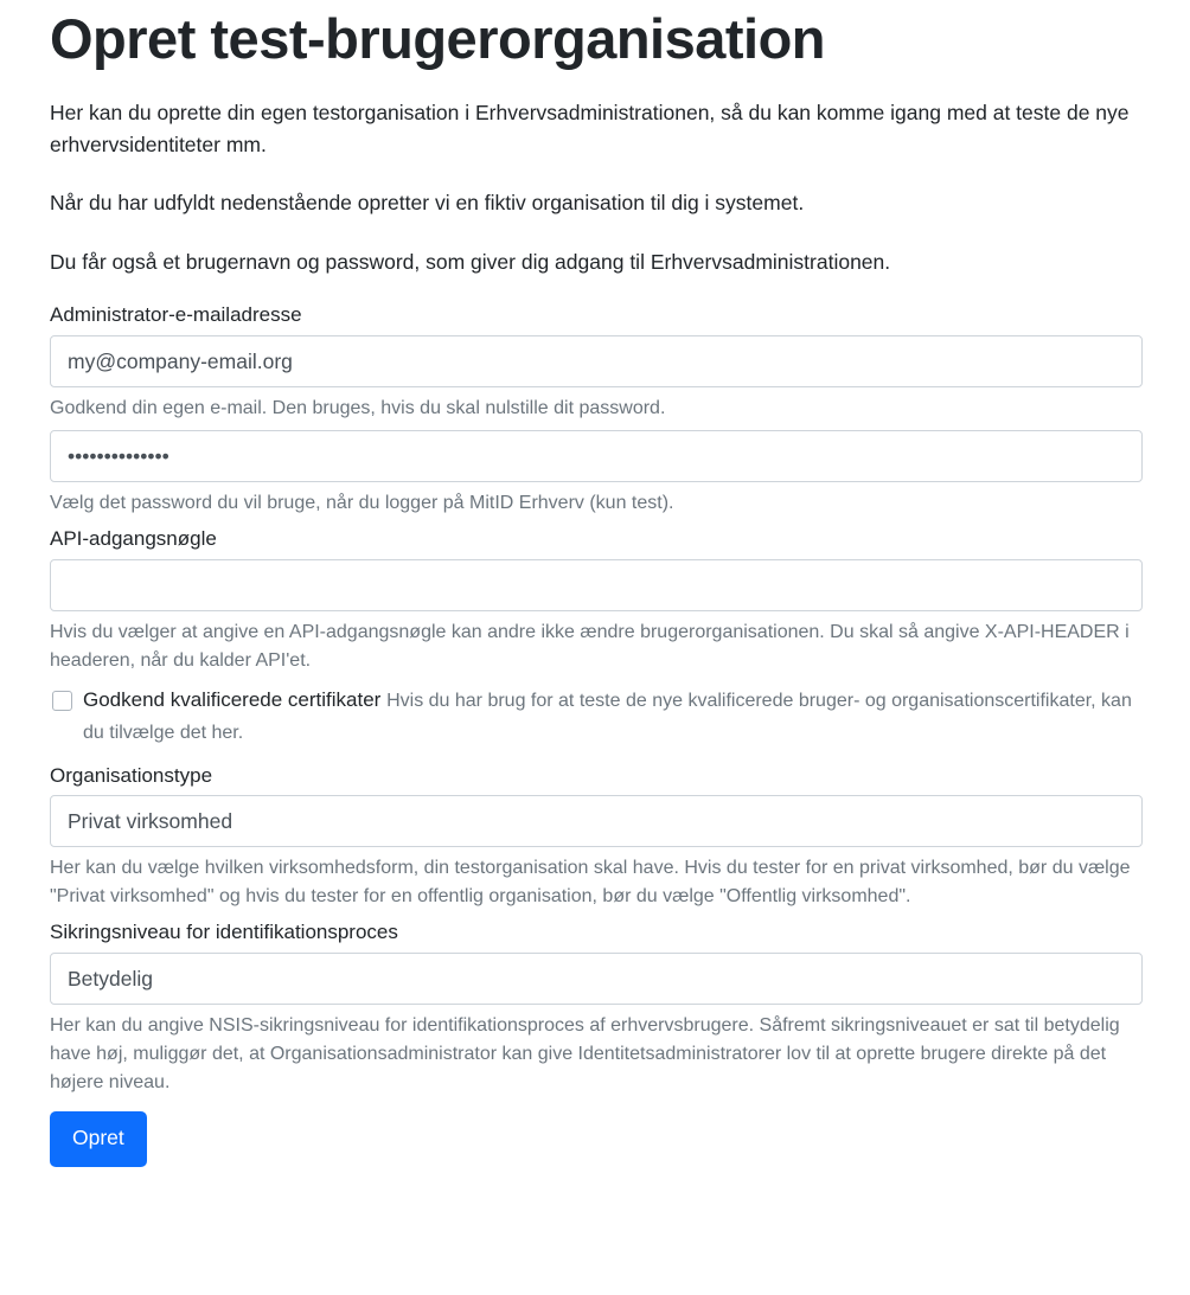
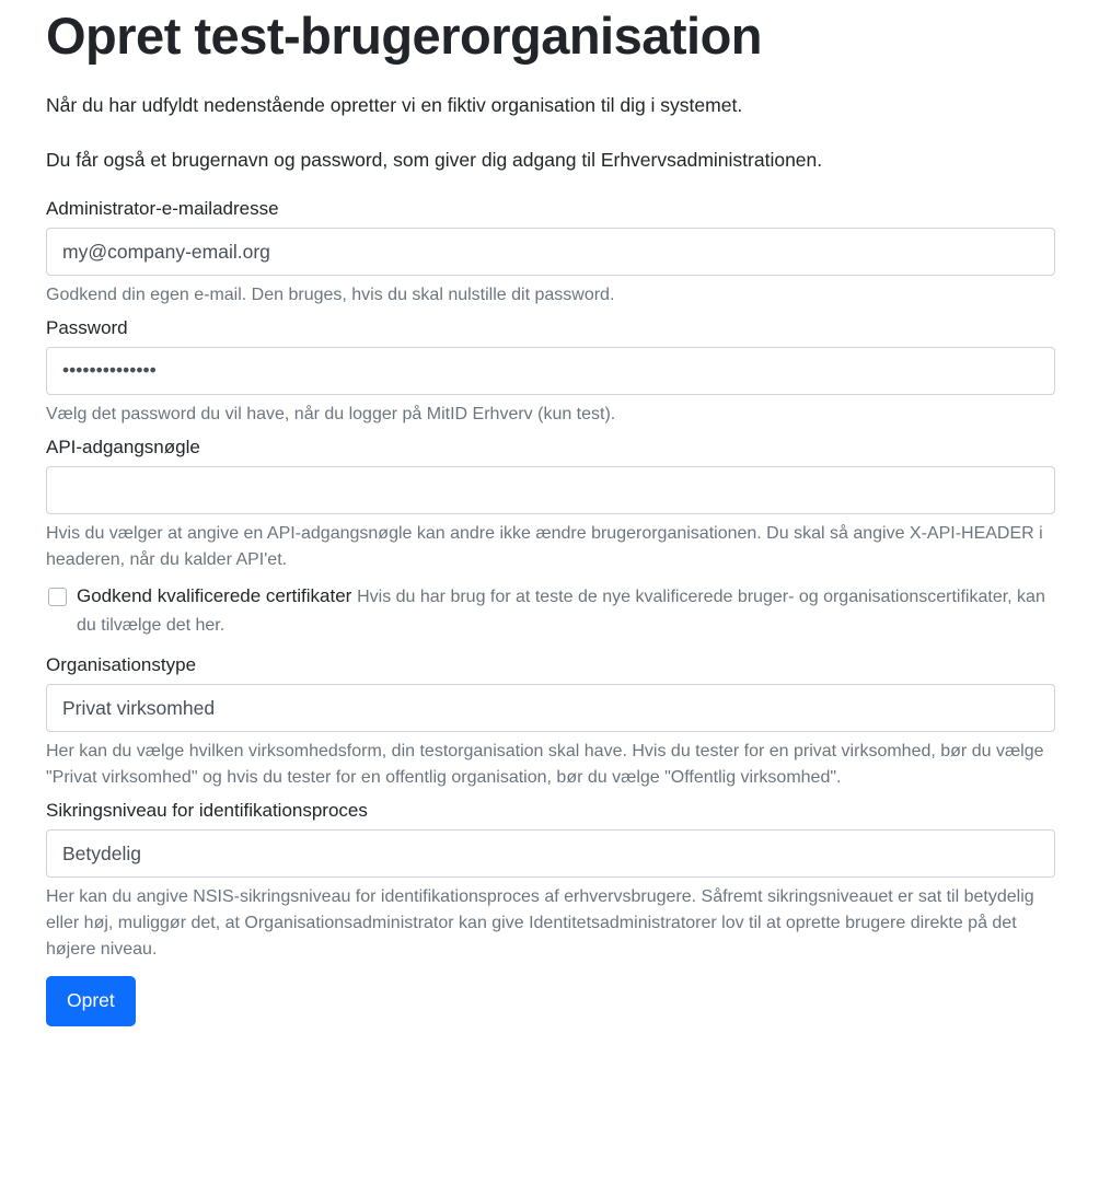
  Opret test-brugerorganisation
- Her kan du oprette din egen testorganisation i Erhvervsadministrationen, så du kan komme igang med at teste de nye erhvervsidentiteter mm.
  Når du har udfyldt nedenstående opretter vi en fiktiv organisation til dig i systemet.
  Du får også et brugernavn og password, som giver dig adgang til Erhvervsadministrationen.
  Administrator-e-mailadresse
  my@company-email.org
  Godkend din egen e-mail. Den bruges, hvis du skal nulstille dit password.
+ Password
  ••••••••••••••
- Vælg det password du vil bruge, når du logger på MitID Erhverv (kun test).
+ Vælg det password du vil have, når du logger på MitID Erhverv (kun test).
  API-adgangsnøgle
  Hvis du vælger at angive en API-adgangsnøgle kan andre ikke ændre brugerorganisationen. Du skal så angive X-API-HEADER i headeren, når du kalder API'et.
  Godkend kvalificerede certifikater Hvis du har brug for at teste de nye kvalificerede bruger- og organisationscertifikater, kan du tilvælge det her.
  Organisationstype
  Privat virksomhed
  Her kan du vælge hvilken virksomhedsform, din testorganisation skal have. Hvis du tester for en privat virksomhed, bør du vælge "Privat virksomhed" og hvis du tester for en offentlig organisation, bør du vælge "Offentlig virksomhed".
  Sikringsniveau for identifikationsproces
  Betydelig
- Her kan du angive NSIS-sikringsniveau for identifikationsproces af erhvervsbrugere. Såfremt sikringsniveauet er sat til betydelig have høj, muliggør det, at Organisationsadministrator kan give Identitetsadministratorer lov til at oprette brugere direkte på det højere niveau.
+ Her kan du angive NSIS-sikringsniveau for identifikationsproces af erhvervsbrugere. Såfremt sikringsniveauet er sat til betydelig eller høj, muliggør det, at Organisationsadministrator kan give Identitetsadministratorer lov til at oprette brugere direkte på det højere niveau.
  Opret
